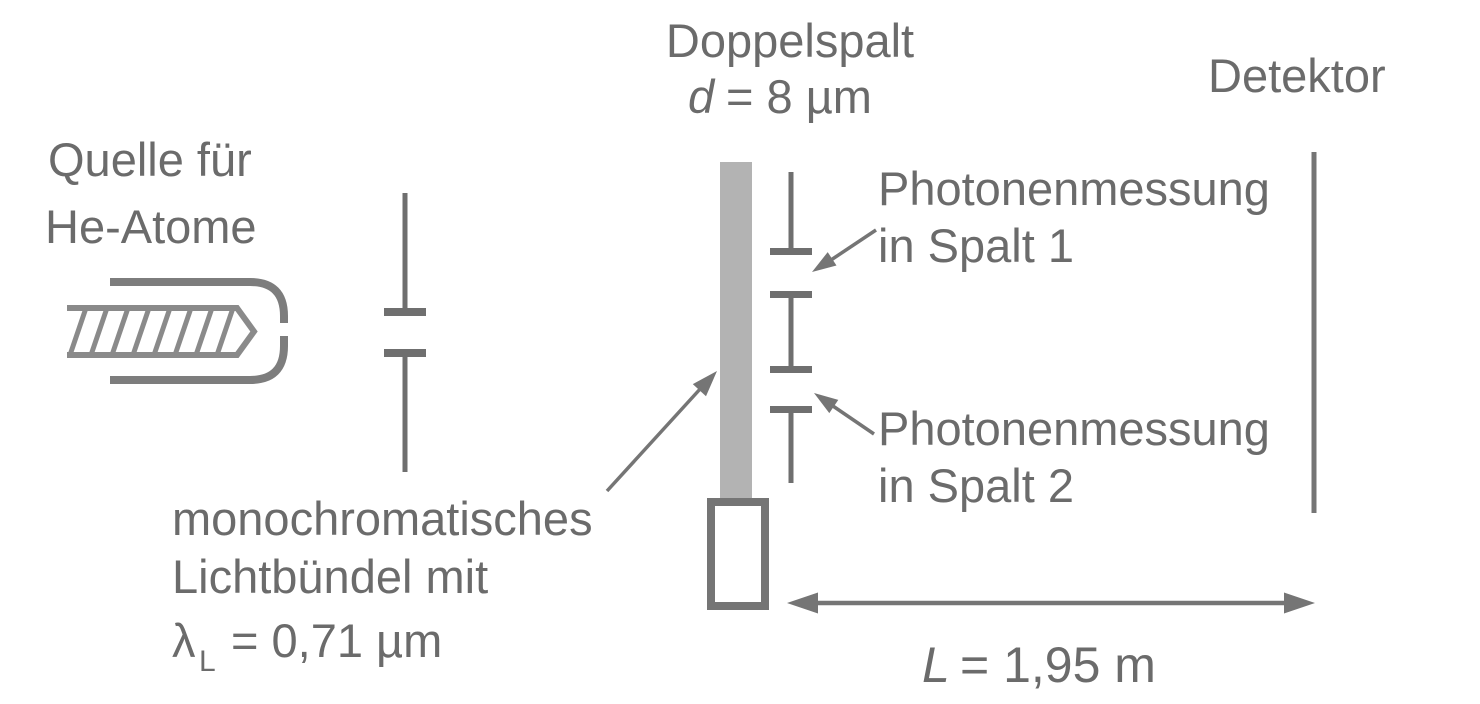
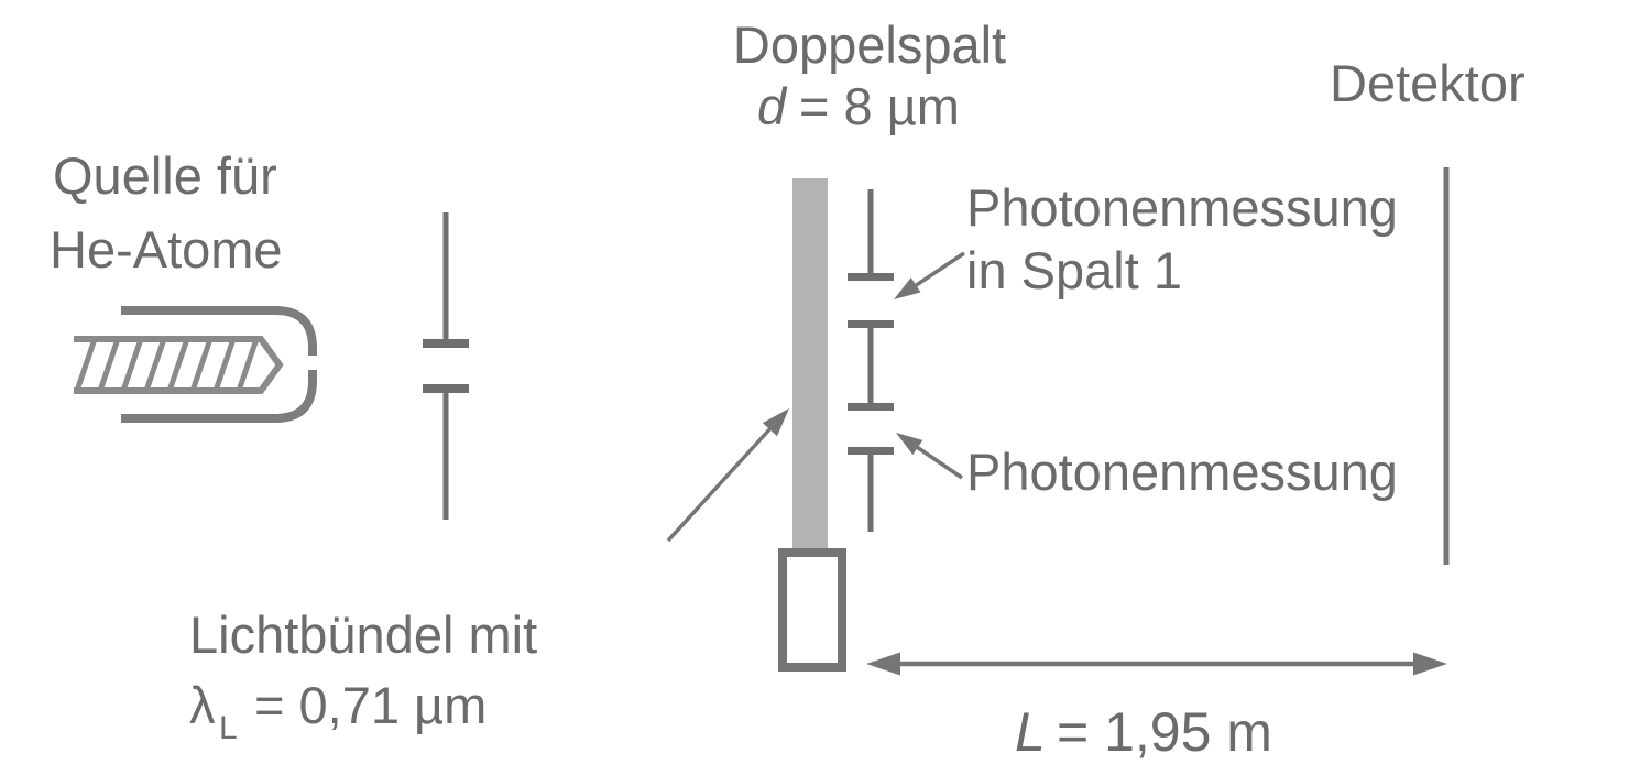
  Doppelspalt
  d
  = 8 µm
  Detektor
  Quelle für
  He-Atome
  Photonenmessung
  in Spalt 1
  Photonenmessung
- in Spalt 2
- monochromatisches
  Lichtbündel mit
  λ
  L
  = 0,71 µm
  L
  = 1,95 m
